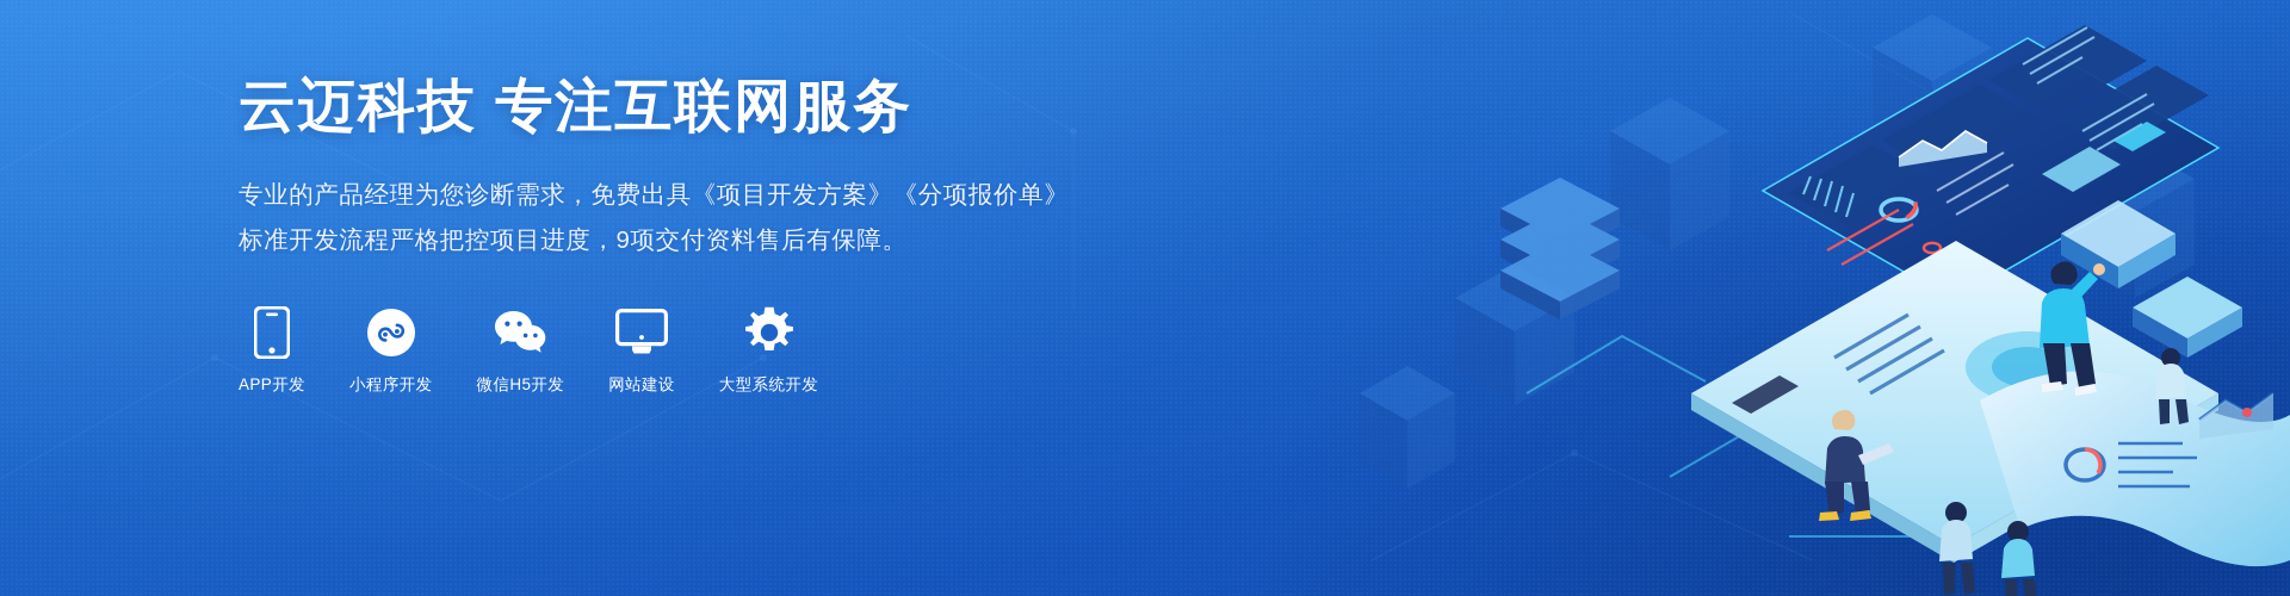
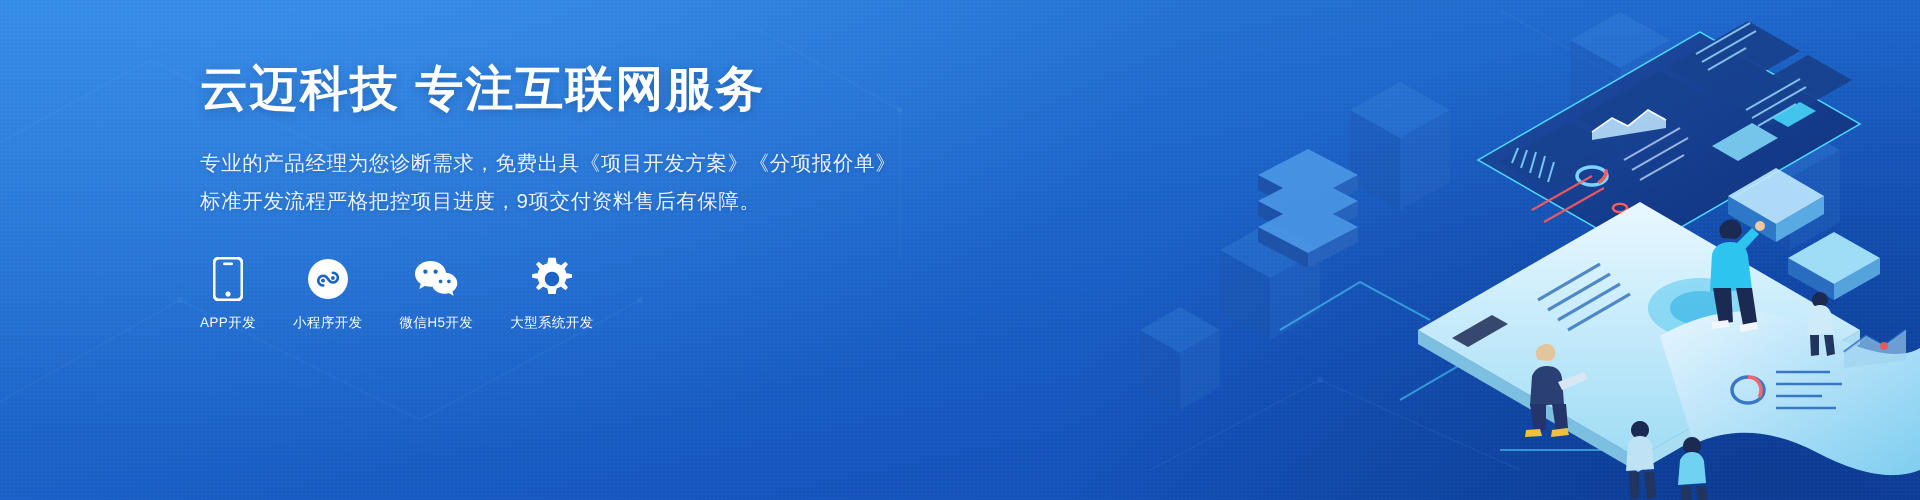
  云迈科技 专注互联网服务
  专业的产品经理为您诊断需求，免费出具《项目开发方案》《分项报价单》
  标准开发流程严格把控项目进度，9项交付资料售后有保障。
  APP开发
  小程序开发
  微信H5开发
- 网站建设
  大型系统开发
